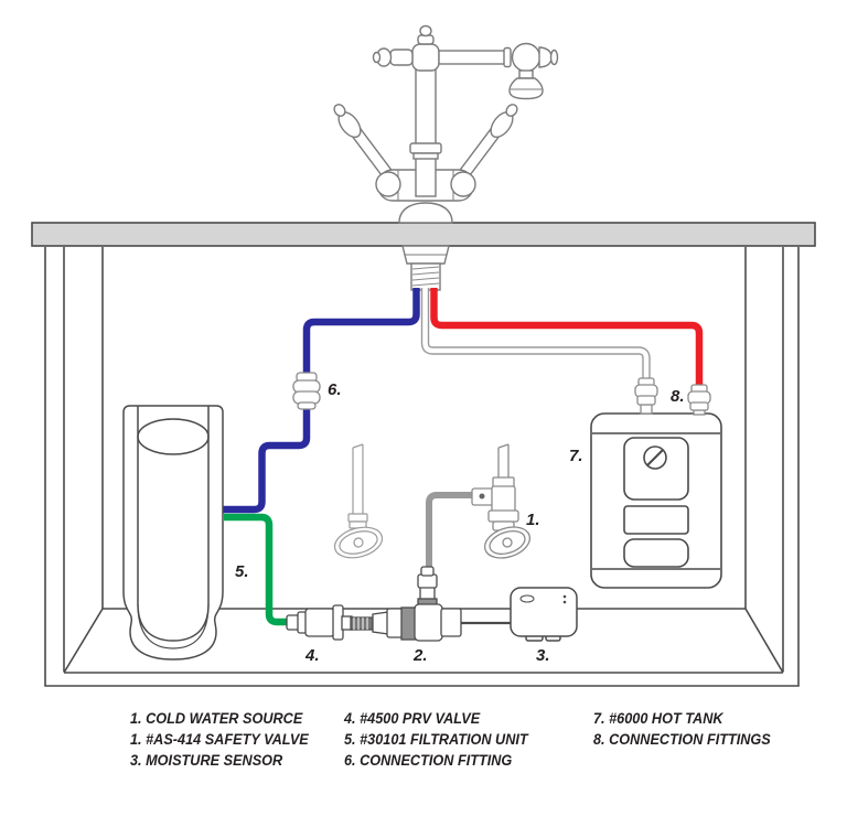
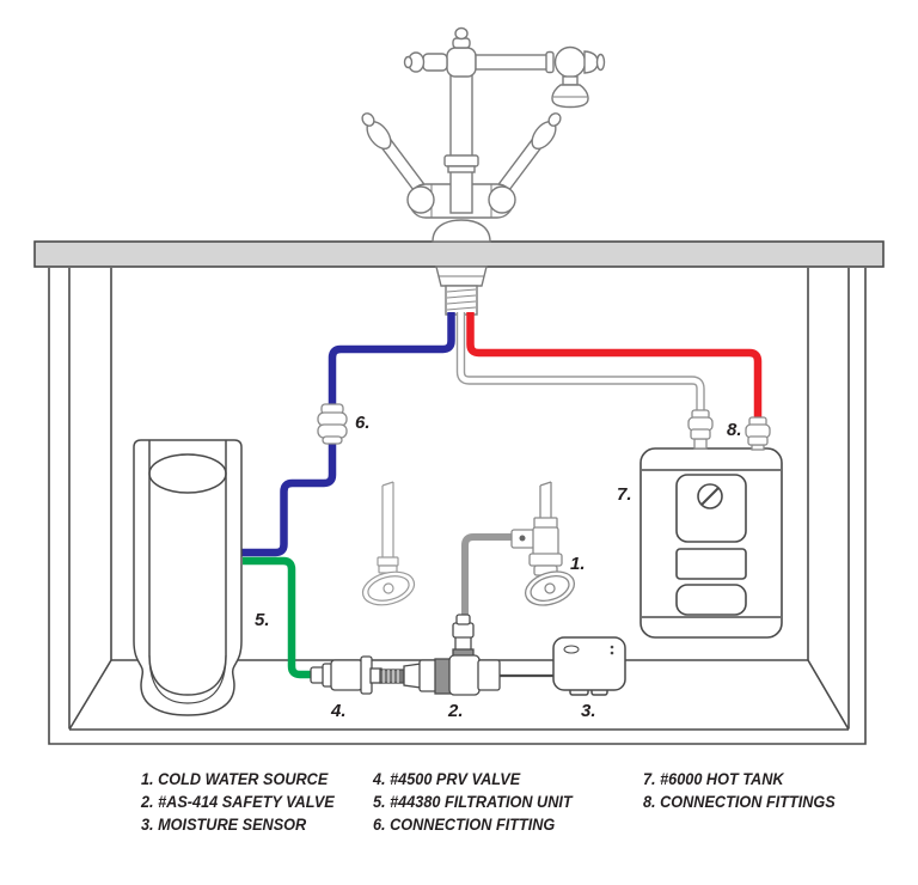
  1.
  2.
  3.
  4.
  5.
  6.
  7.
  8.
  1. COLD WATER SOURCE
- 1. #AS-414 SAFETY VALVE
+ 2. #AS-414 SAFETY VALVE
  3. MOISTURE SENSOR
  4. #4500 PRV VALVE
- 5. #30101 FILTRATION UNIT
+ 5. #44380 FILTRATION UNIT
  6. CONNECTION FITTING
  7. #6000 HOT TANK
  8. CONNECTION FITTINGS
